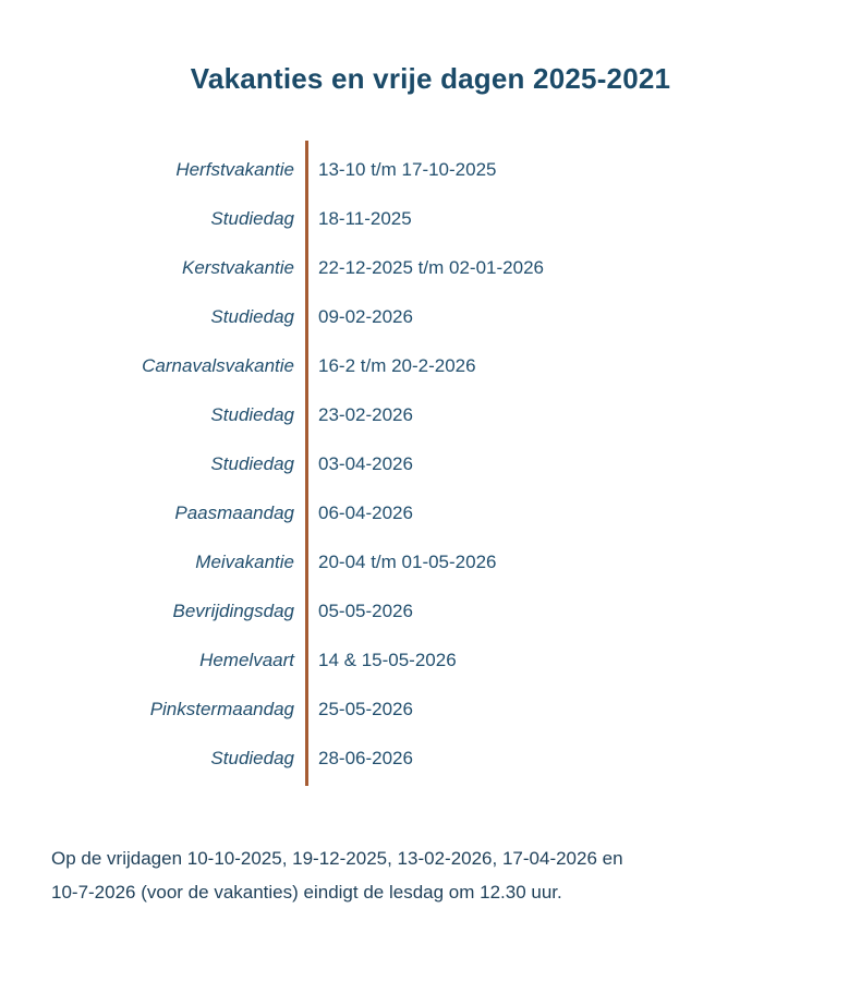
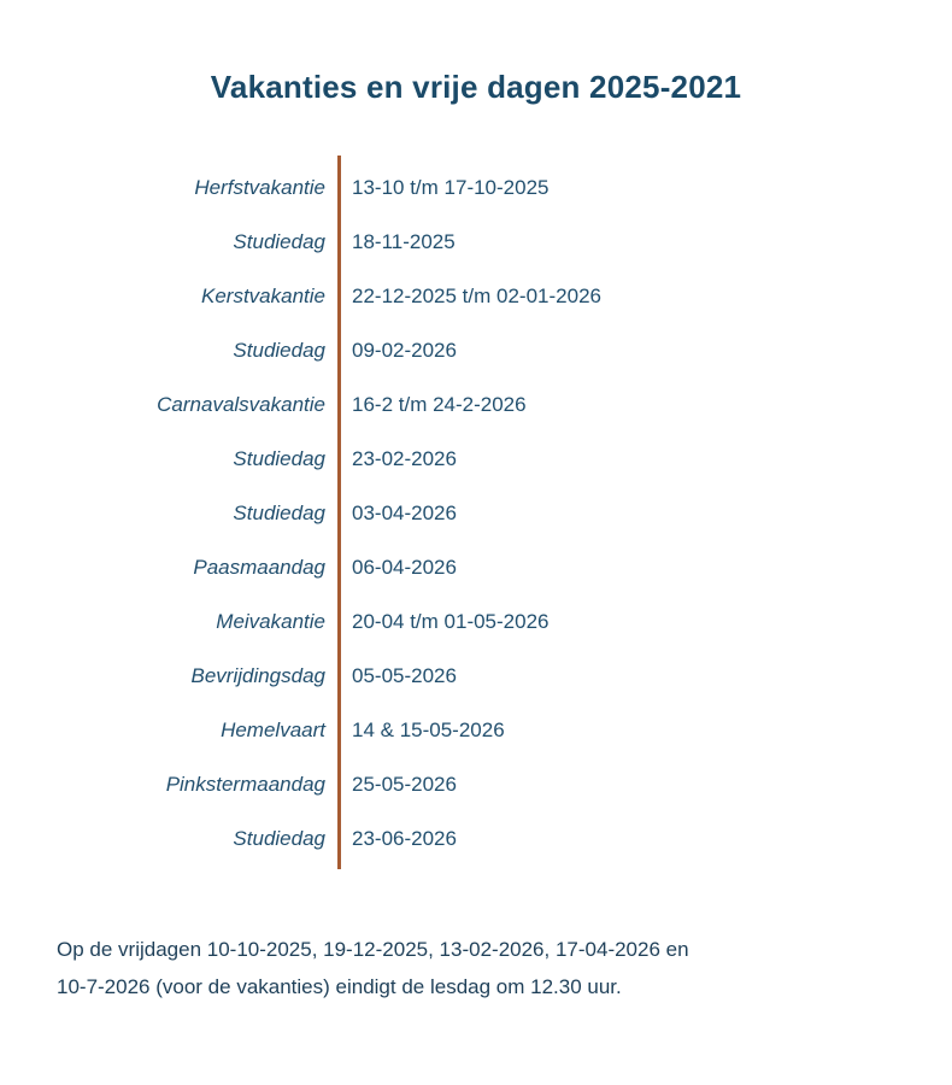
  Vakanties en vrije dagen 2025-2021
  Herfstvakantie
  13-10 t/m 17-10-2025
  Studiedag
  18-11-2025
  Kerstvakantie
  22-12-2025 t/m 02-01-2026
  Studiedag
  09-02-2026
  Carnavalsvakantie
- 16-2 t/m 20-2-2026
+ 16-2 t/m 24-2-2026
  Studiedag
  23-02-2026
  Studiedag
  03-04-2026
  Paasmaandag
  06-04-2026
  Meivakantie
  20-04 t/m 01-05-2026
  Bevrijdingsdag
  05-05-2026
  Hemelvaart
  14 & 15-05-2026
  Pinkstermaandag
  25-05-2026
  Studiedag
- 28-06-2026
+ 23-06-2026
  Op de vrijdagen 10-10-2025, 19-12-2025, 13-02-2026, 17-04-2026 en
  10-7-2026 (voor de vakanties) eindigt de lesdag om 12.30 uur.
